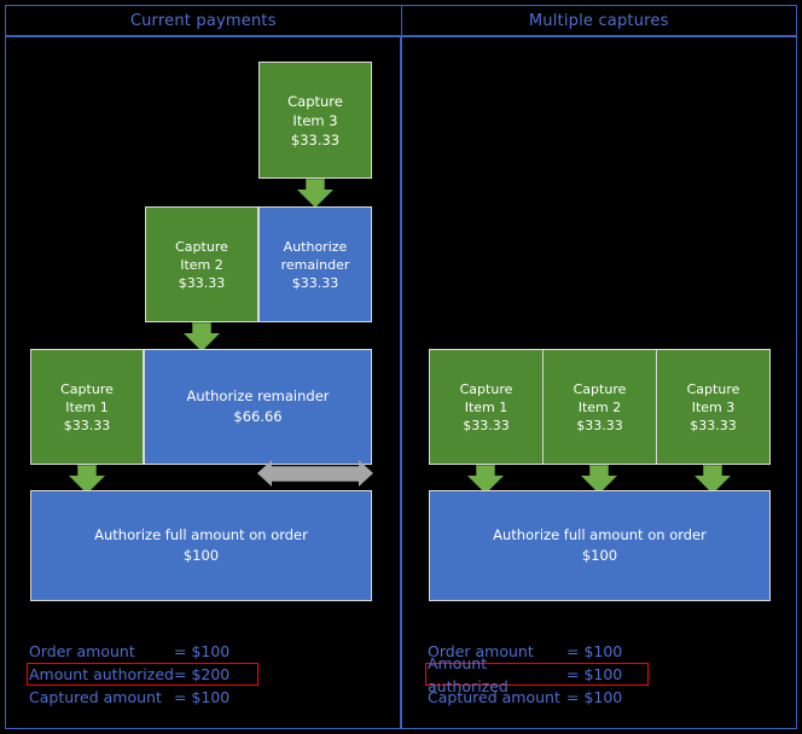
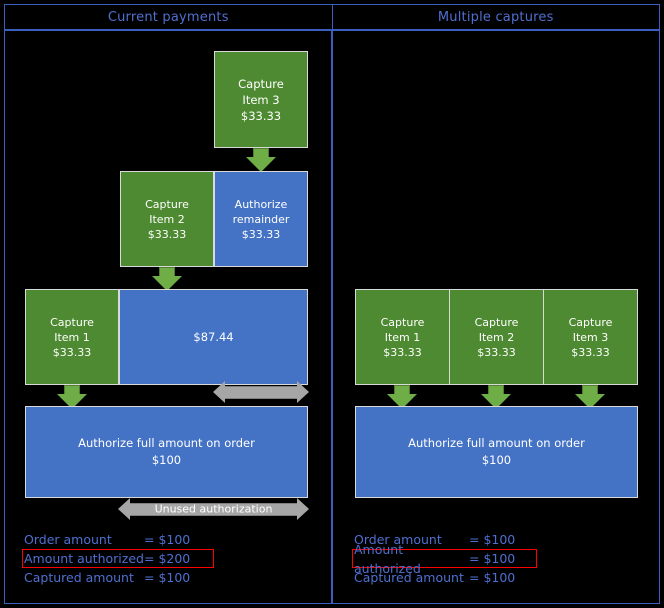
  Current payments
  Multiple captures
  Capture
  Item 3
  $33.33
  Capture
  Item 2
  $33.33
  Authorize
  remainder
  $33.33
  Capture
  Item 1
  $33.33
- Authorize remainder
- $66.66
+ $87.44
  Authorize full amount on order
  $100
+ Unused authorization
  Order amount
  = $100
  Amount authorized
  = $200
  Captured amount
  = $100
  Capture
  Item 1
  $33.33
  Capture
  Item 2
  $33.33
  Capture
  Item 3
  $33.33
  Authorize full amount on order
  $100
  Order amount
  = $100
  Amount authorized
  = $100
  Captured amount
  = $100
